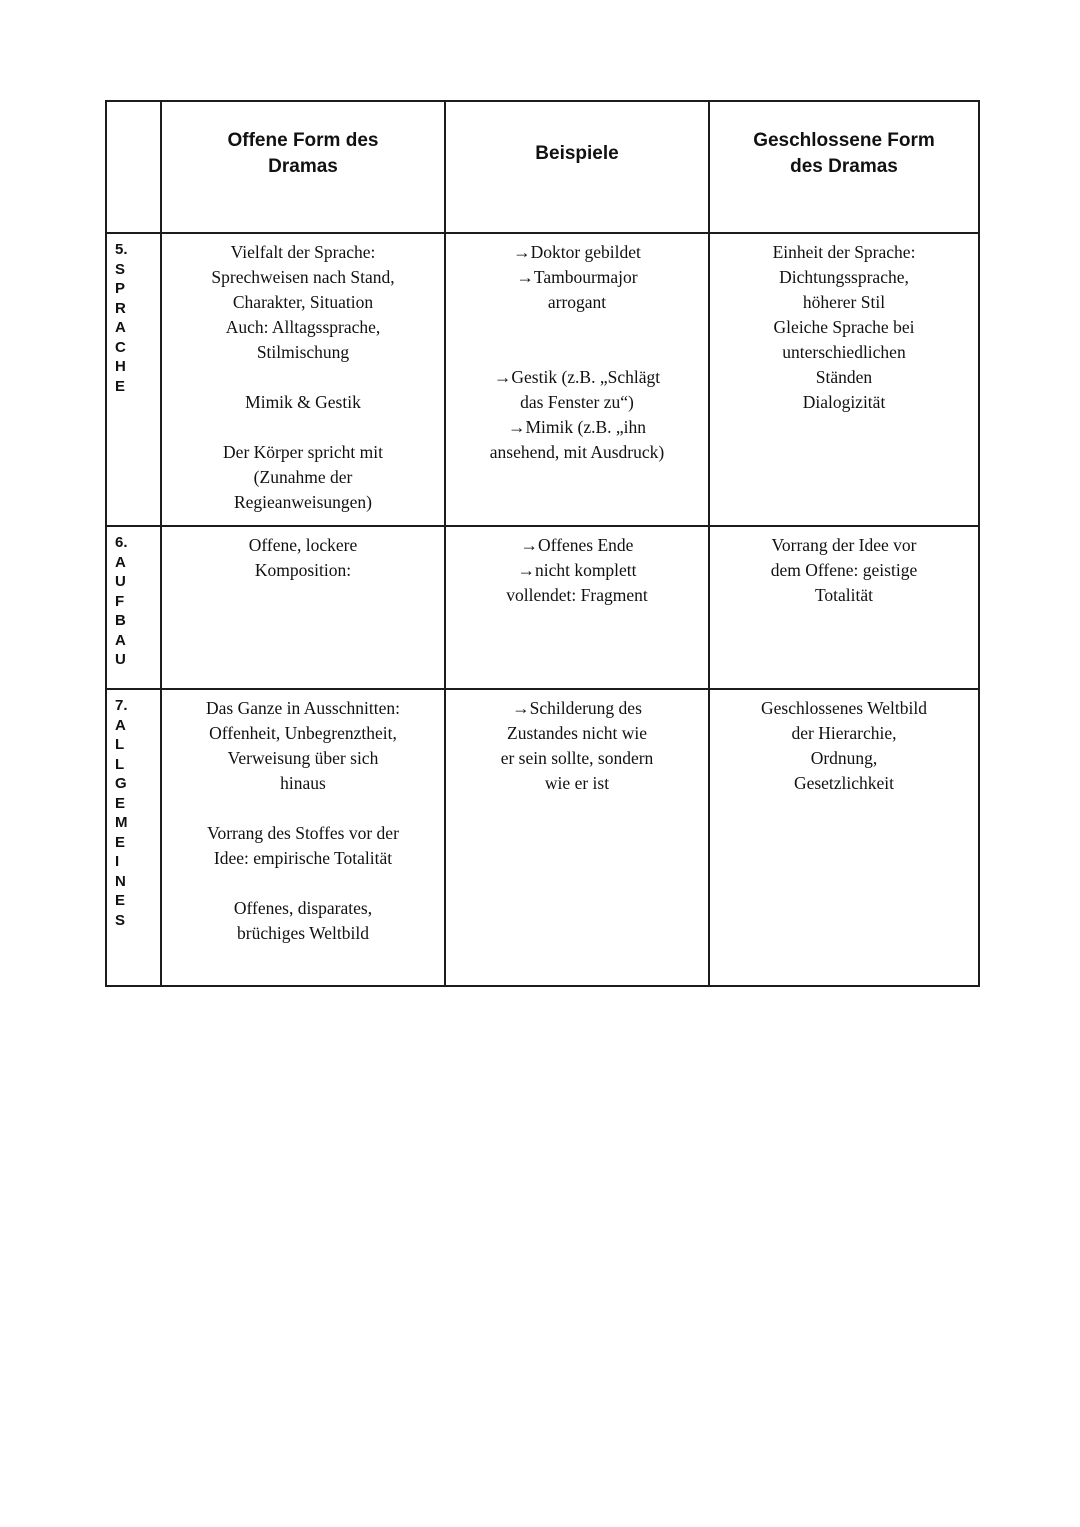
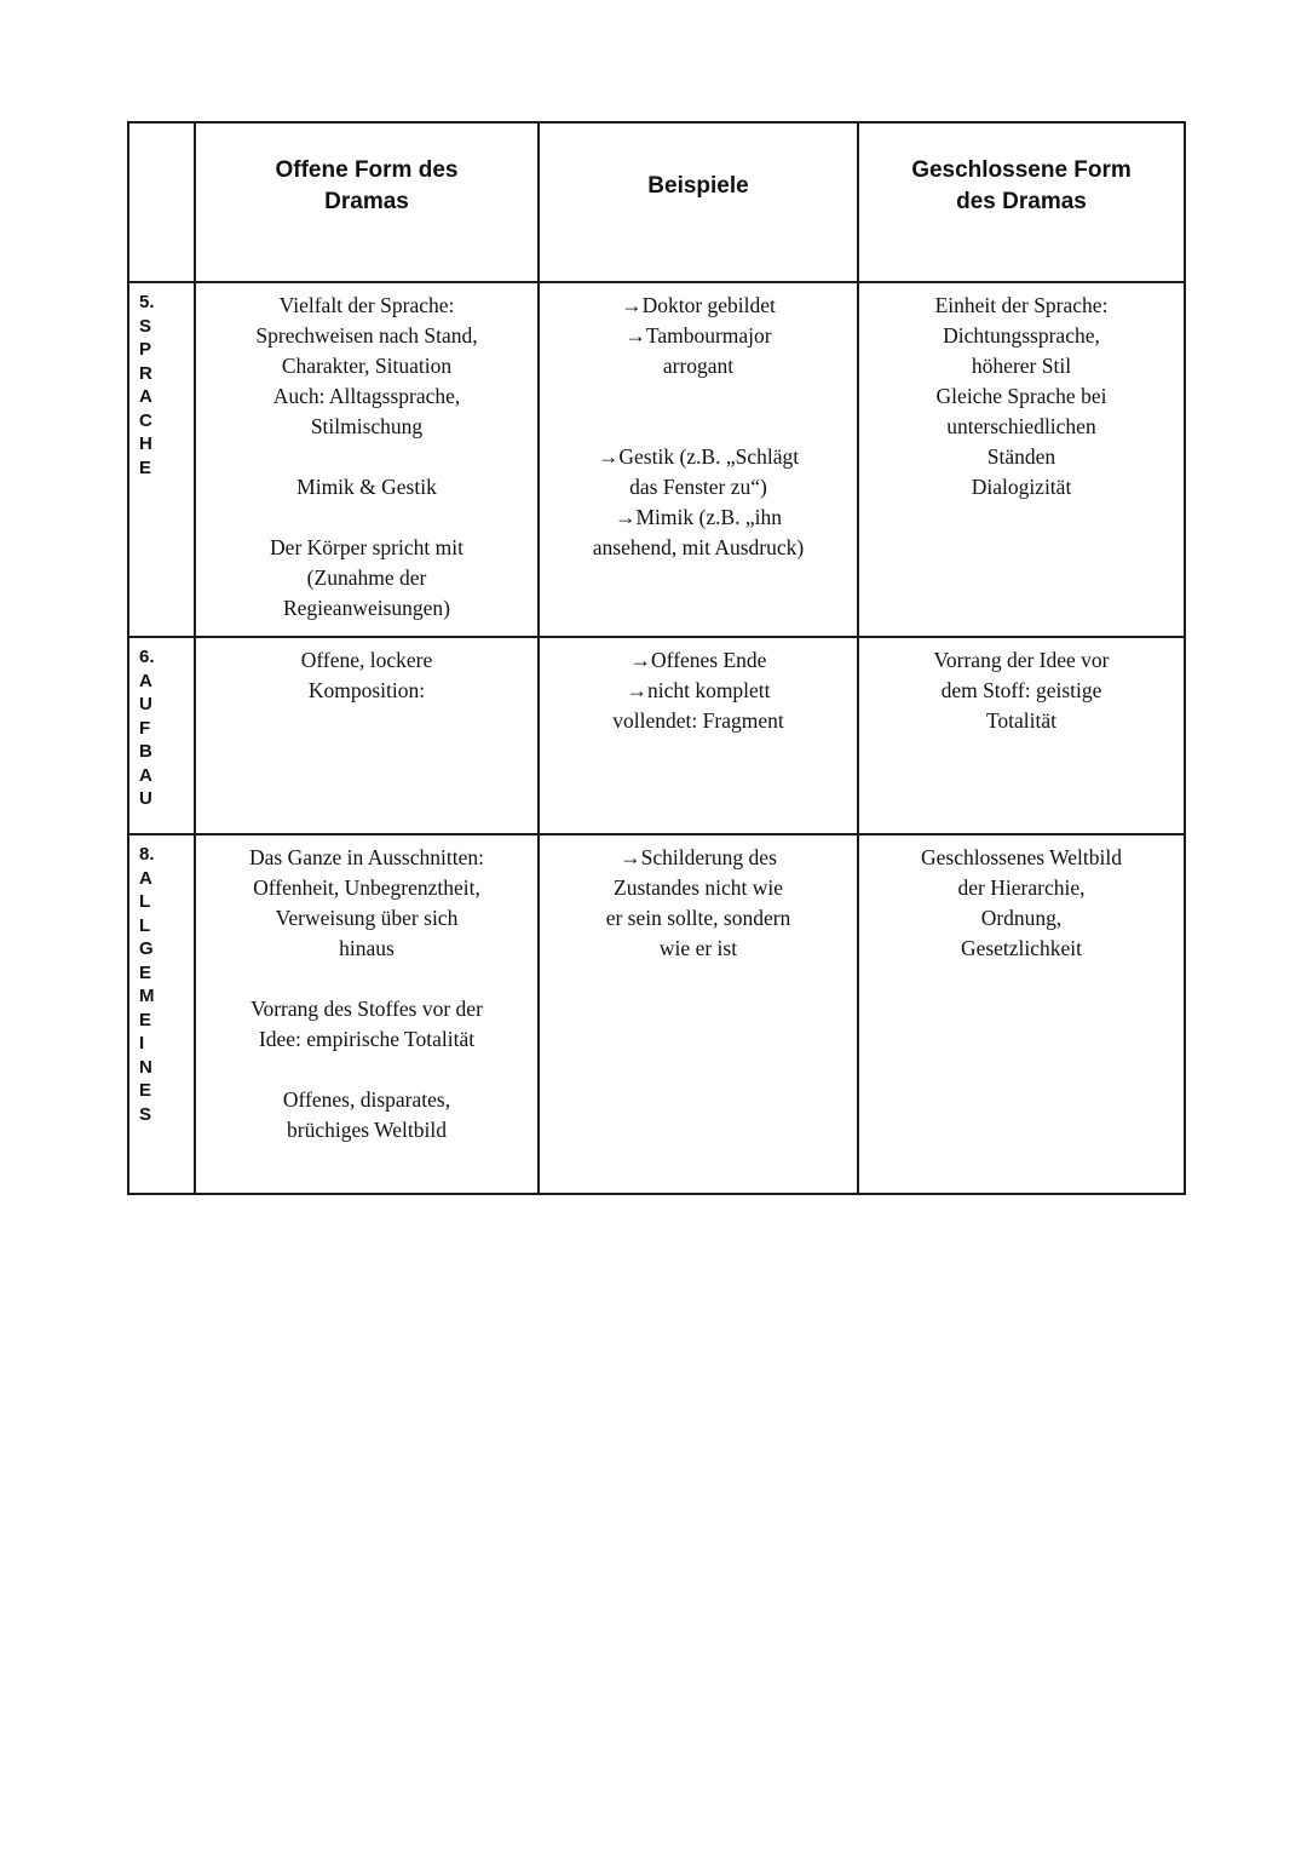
  	Offene Form des Dramas	Beispiele	Geschlossene Form des Dramas
  5. S P R A C H E	Vielfalt der Sprache: Sprechweisen nach Stand, Charakter, Situation Auch: Alltagssprache, Stilmischung Mimik & Gestik Der Körper spricht mit (Zunahme der Regieanweisungen)	→Doktor gebildet →Tambourmajor arrogant →Gestik (z.B. „Schlägt das Fenster zu“) →Mimik (z.B. „ihn ansehend, mit Ausdruck)	Einheit der Sprache: Dichtungssprache, höherer Stil Gleiche Sprache bei unterschiedlichen Ständen Dialogizität
- 6. A U F B A U	Offene, lockere Komposition:	→Offenes Ende →nicht komplett vollendet: Fragment	Vorrang der Idee vor dem Offene: geistige Totalität
+ 6. A U F B A U	Offene, lockere Komposition:	→Offenes Ende →nicht komplett vollendet: Fragment	Vorrang der Idee vor dem Stoff: geistige Totalität
- 7. A L L G E M E I N E S	Das Ganze in Ausschnitten: Offenheit, Unbegrenztheit, Verweisung über sich hinaus Vorrang des Stoffes vor der Idee: empirische Totalität Offenes, disparates, brüchiges Weltbild	→Schilderung des Zustandes nicht wie er sein sollte, sondern wie er ist	Geschlossenes Weltbild der Hierarchie, Ordnung, Gesetzlichkeit
+ 8. A L L G E M E I N E S	Das Ganze in Ausschnitten: Offenheit, Unbegrenztheit, Verweisung über sich hinaus Vorrang des Stoffes vor der Idee: empirische Totalität Offenes, disparates, brüchiges Weltbild	→Schilderung des Zustandes nicht wie er sein sollte, sondern wie er ist	Geschlossenes Weltbild der Hierarchie, Ordnung, Gesetzlichkeit
